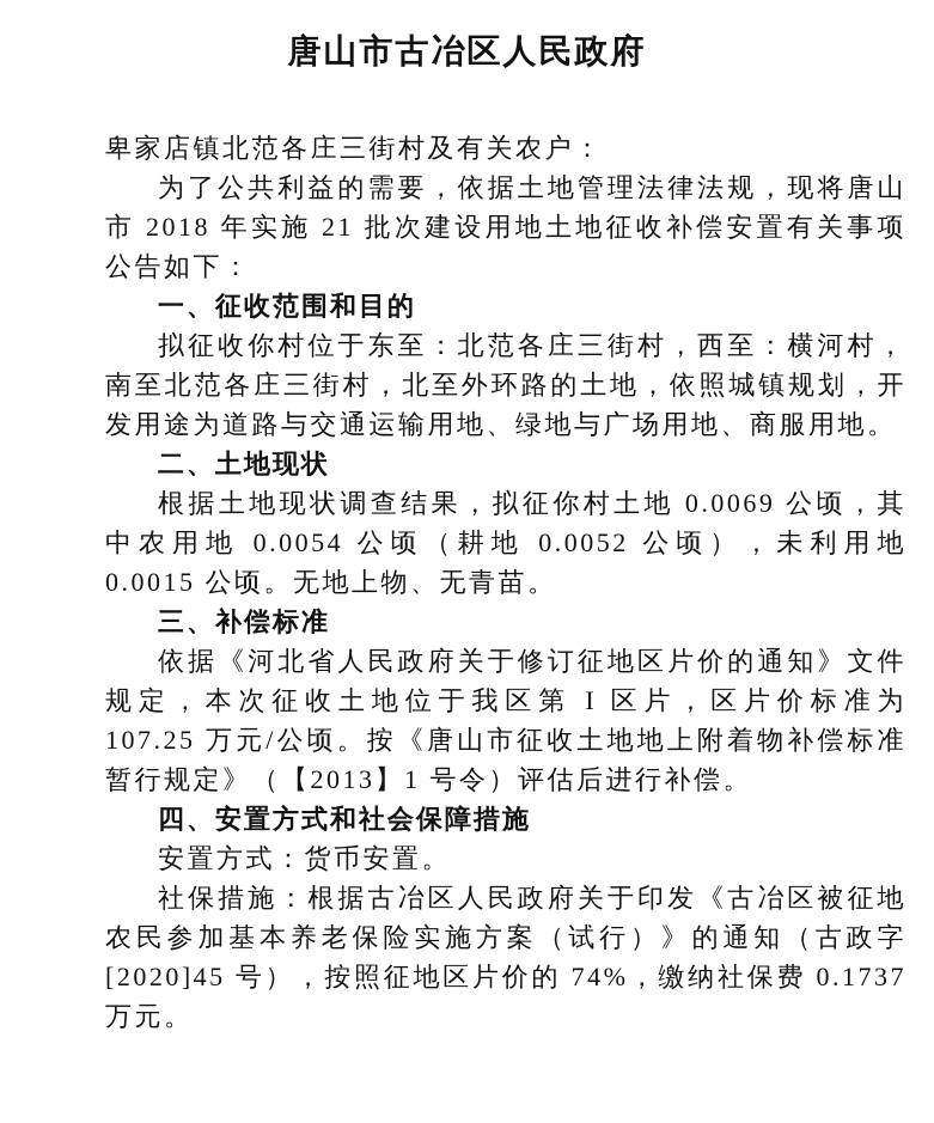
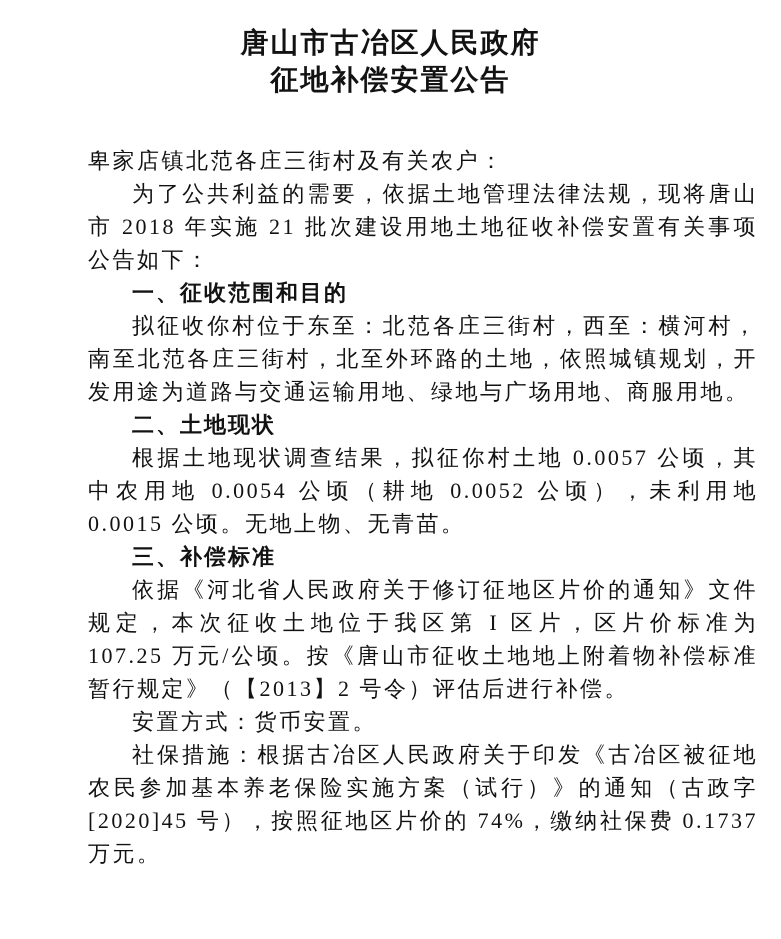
  唐山市古冶区人民政府
+ 征地补偿安置公告
  卑家店镇北范各庄三街村及有关农户：
  为了公共利益的需要，依据土地管理法律法规，现将唐山市 2018 年实施 21 批次建设用地土地征收补偿安置有关事项公告如下：
  一、征收范围和目的
  拟征收你村位于东至：北范各庄三街村，西至：横河村，南至北范各庄三街村，北至外环路的土地，依照城镇规划，开发用途为道路与交通运输用地、绿地与广场用地、商服用地。
  二、土地现状
- 根据土地现状调查结果，拟征你村土地 0.0069 公顷，其中农用地 0.0054 公顷（耕地 0.0052 公顷），未利用地 0.0015 公顷。无地上物、无青苗。
+ 根据土地现状调查结果，拟征你村土地 0.0057 公顷，其中农用地 0.0054 公顷（耕地 0.0052 公顷），未利用地 0.0015 公顷。无地上物、无青苗。
  三、补偿标准
- 依据《河北省人民政府关于修订征地区片价的通知》文件规定，本次征收土地位于我区第 I 区片，区片价标准为 107.25 万元/公顷。按《唐山市征收土地地上附着物补偿标准暂行规定》（【2013】1 号令）评估后进行补偿。
+ 依据《河北省人民政府关于修订征地区片价的通知》文件规定，本次征收土地位于我区第 I 区片，区片价标准为 107.25 万元/公顷。按《唐山市征收土地地上附着物补偿标准暂行规定》（【2013】2 号令）评估后进行补偿。
- 四、安置方式和社会保障措施
  安置方式：货币安置。
  社保措施：根据古冶区人民政府关于印发《古冶区被征地农民参加基本养老保险实施方案（试行）》的通知（古政字[2020]45 号），按照征地区片价的 74%，缴纳社保费 0.1737 万元。
